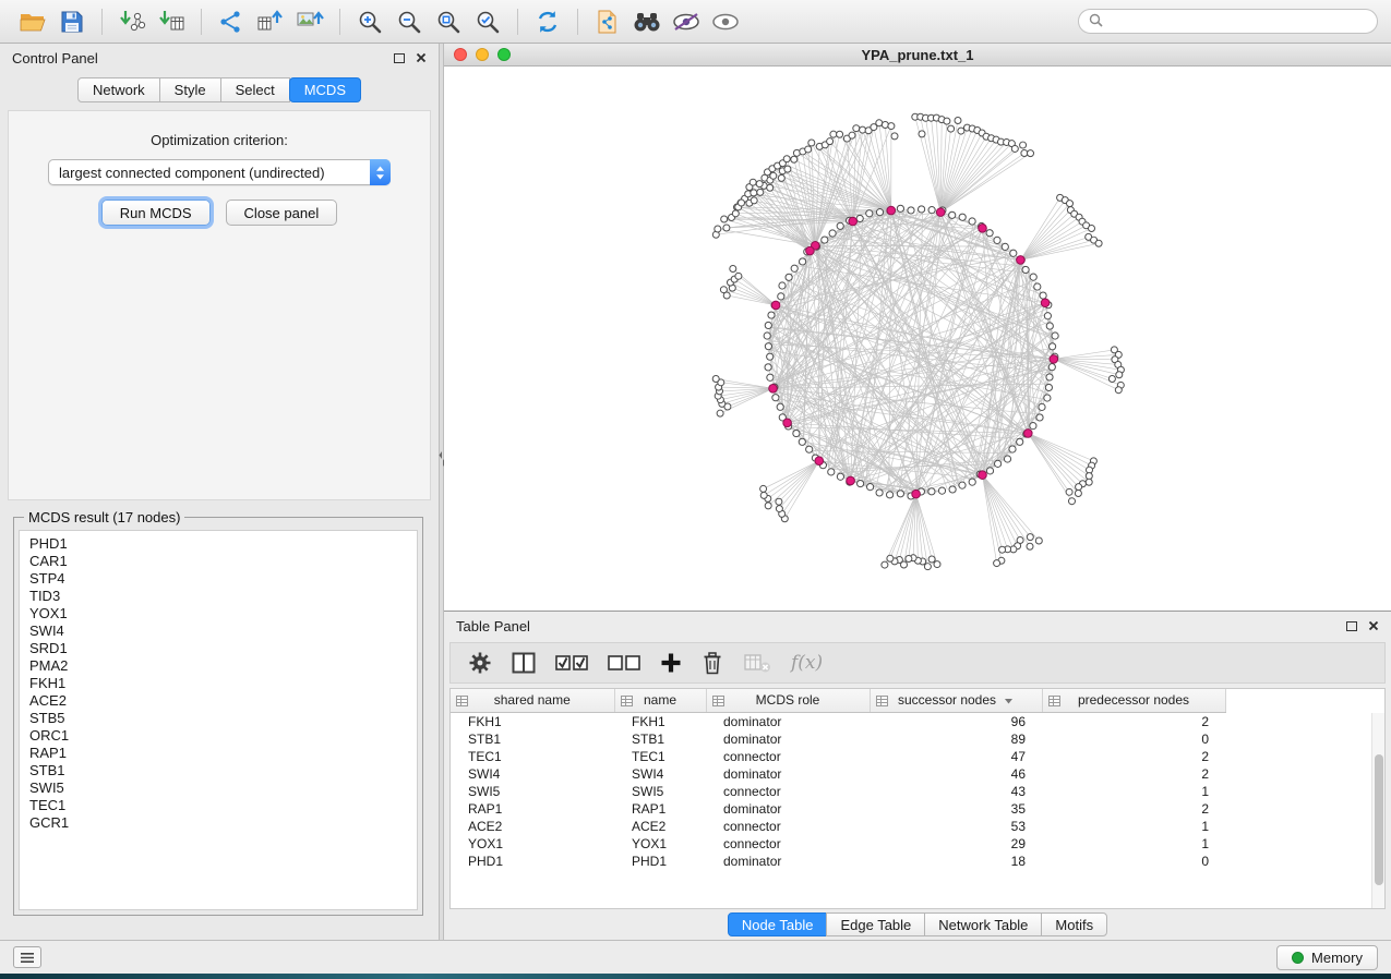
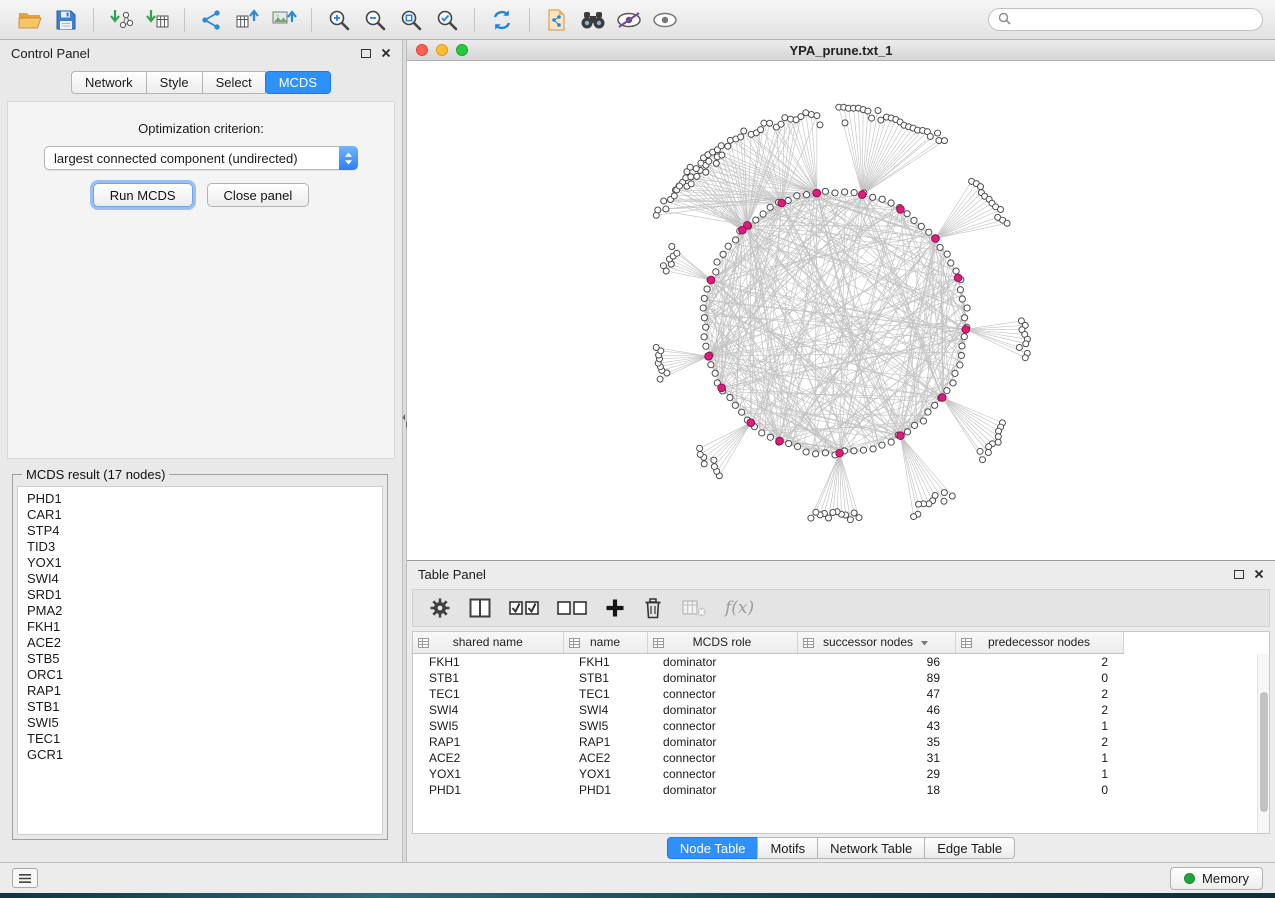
  Control Panel
  Network
  Style
  Select
  MCDS
  Optimization criterion:
  largest connected component (undirected)
  Run MCDS
  Close panel
  MCDS result (17 nodes)
  PHD1
  CAR1
  STP4
  TID3
  YOX1
  SWI4
  SRD1
  PMA2
  FKH1
  ACE2
  STB5
  ORC1
  RAP1
  STB1
  SWI5
  TEC1
  GCR1
  YPA_prune.txt_1
  Table Panel
  f(x)
  shared name	name	MCDS role	successor nodes	predecessor nodes
  FKH1	FKH1	dominator	96	2
  STB1	STB1	dominator	89	0
  TEC1	TEC1	connector	47	2
  SWI4	SWI4	dominator	46	2
  SWI5	SWI5	connector	43	1
  RAP1	RAP1	dominator	35	2
- ACE2	ACE2	connector	53	1
+ ACE2	ACE2	connector	31	1
  YOX1	YOX1	connector	29	1
  PHD1	PHD1	dominator	18	0
  Node Table
- Edge Table
+ Motifs
  Network Table
- Motifs
+ Edge Table
  Memory
